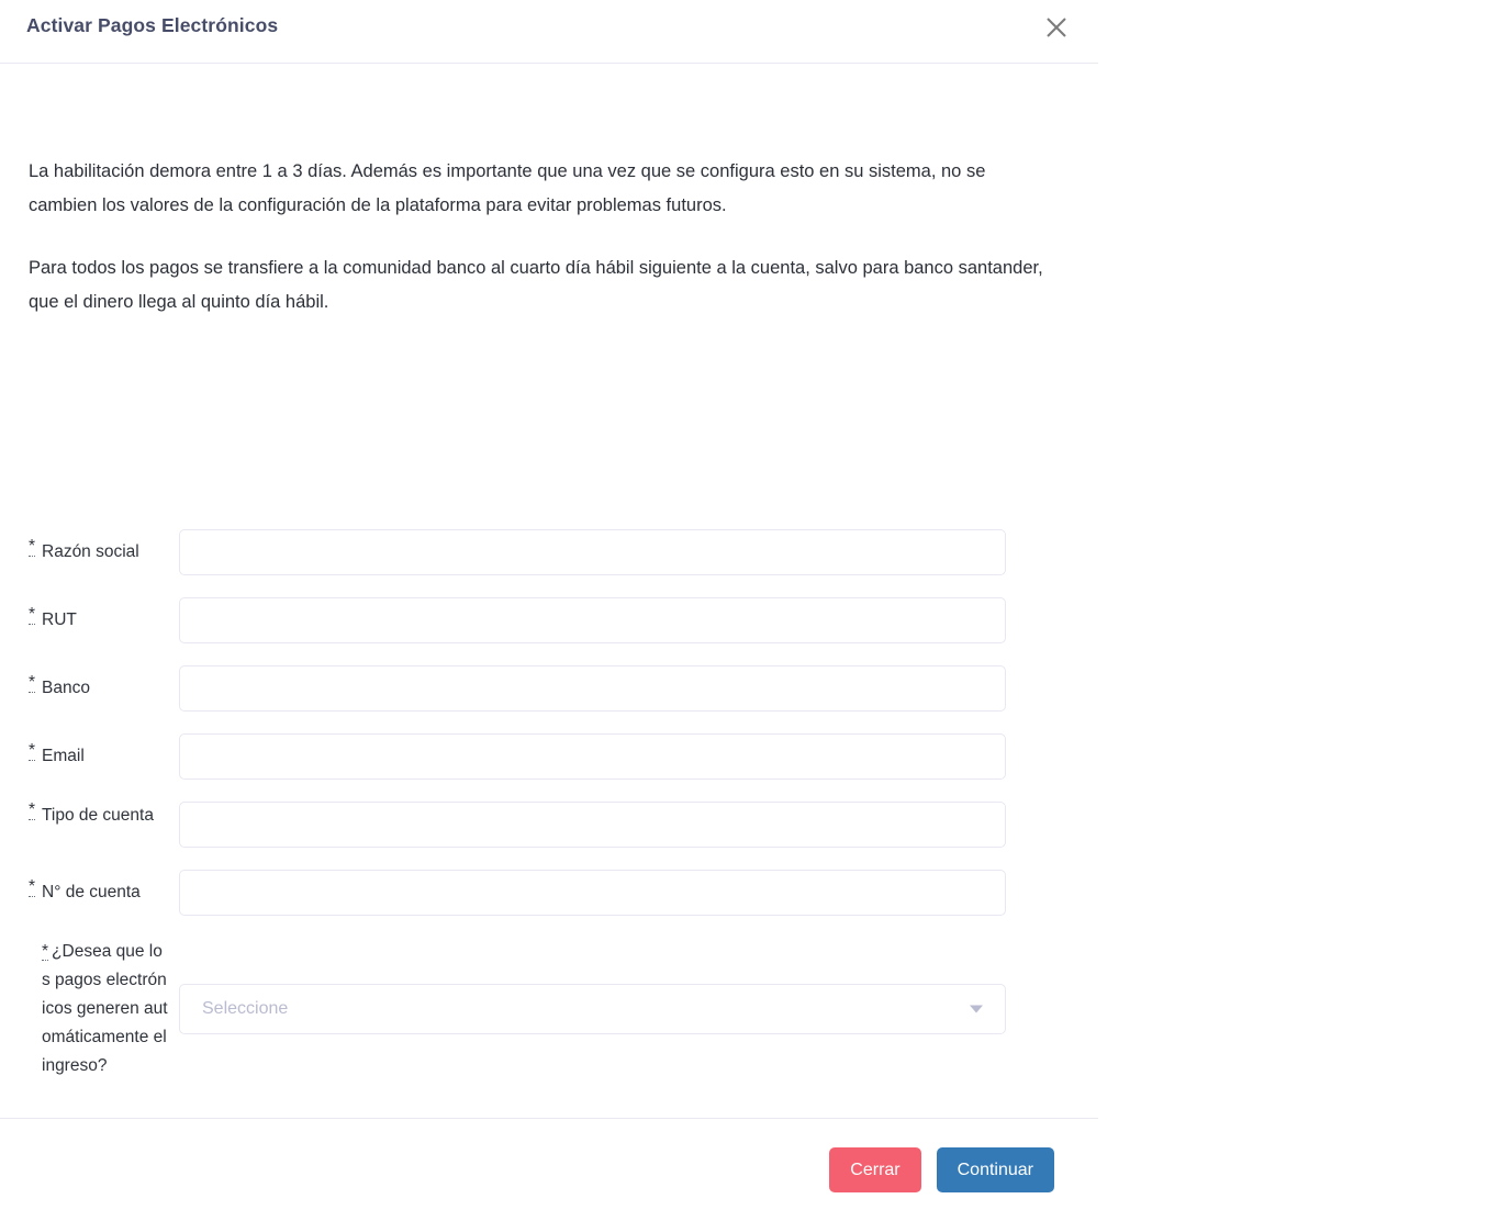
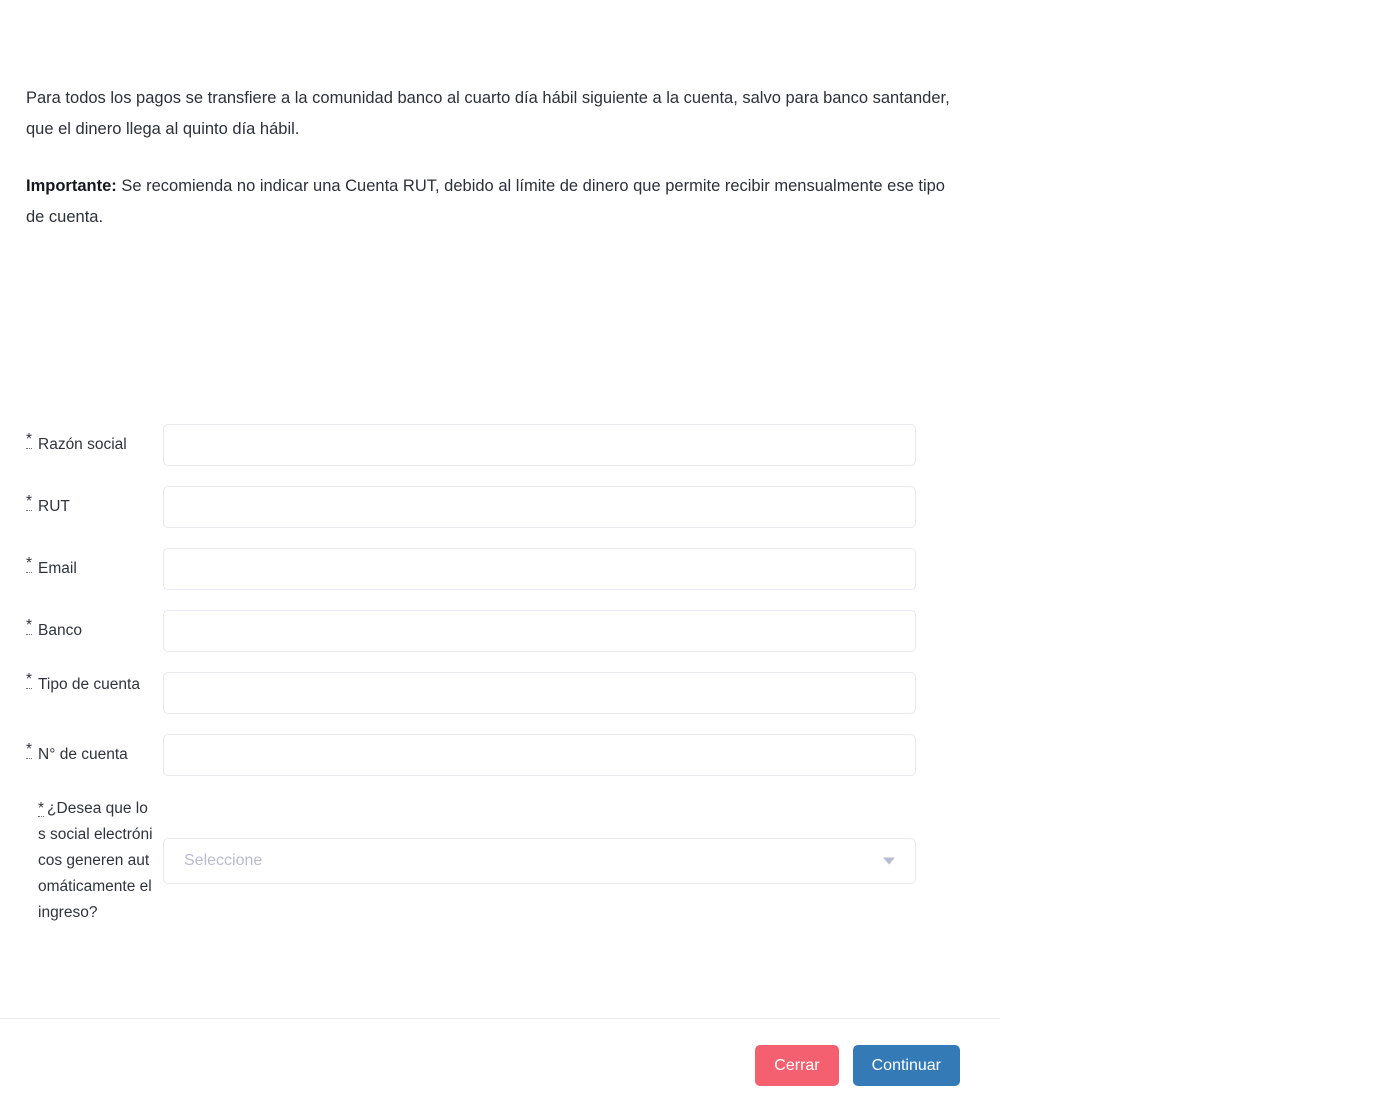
- Activar Pagos Electrónicos
- La habilitación demora entre 1 a 3 días. Además es importante que una vez que se configura esto en su sistema, no se cambien los valores de la configuración de la plataforma para evitar problemas futuros.
  Para todos los pagos se transfiere a la comunidad banco al cuarto día hábil siguiente a la cuenta, salvo para banco santander, que el dinero llega al quinto día hábil.
+ Importante: Se recomienda no indicar una Cuenta RUT, debido al límite de dinero que permite recibir mensualmente ese tipo de cuenta.
  *
  Razón social
  *
  RUT
  *
- Banco
+ Email
  *
- Email
+ Banco
  *
  Tipo de cuenta
  *
  N° de cuenta
- * ¿Desea que los pagos electrónicos generen automáticamente el ingreso?
+ * ¿Desea que los social electrónicos generen automáticamente el ingreso?
  Seleccione
  Cerrar
  Continuar
